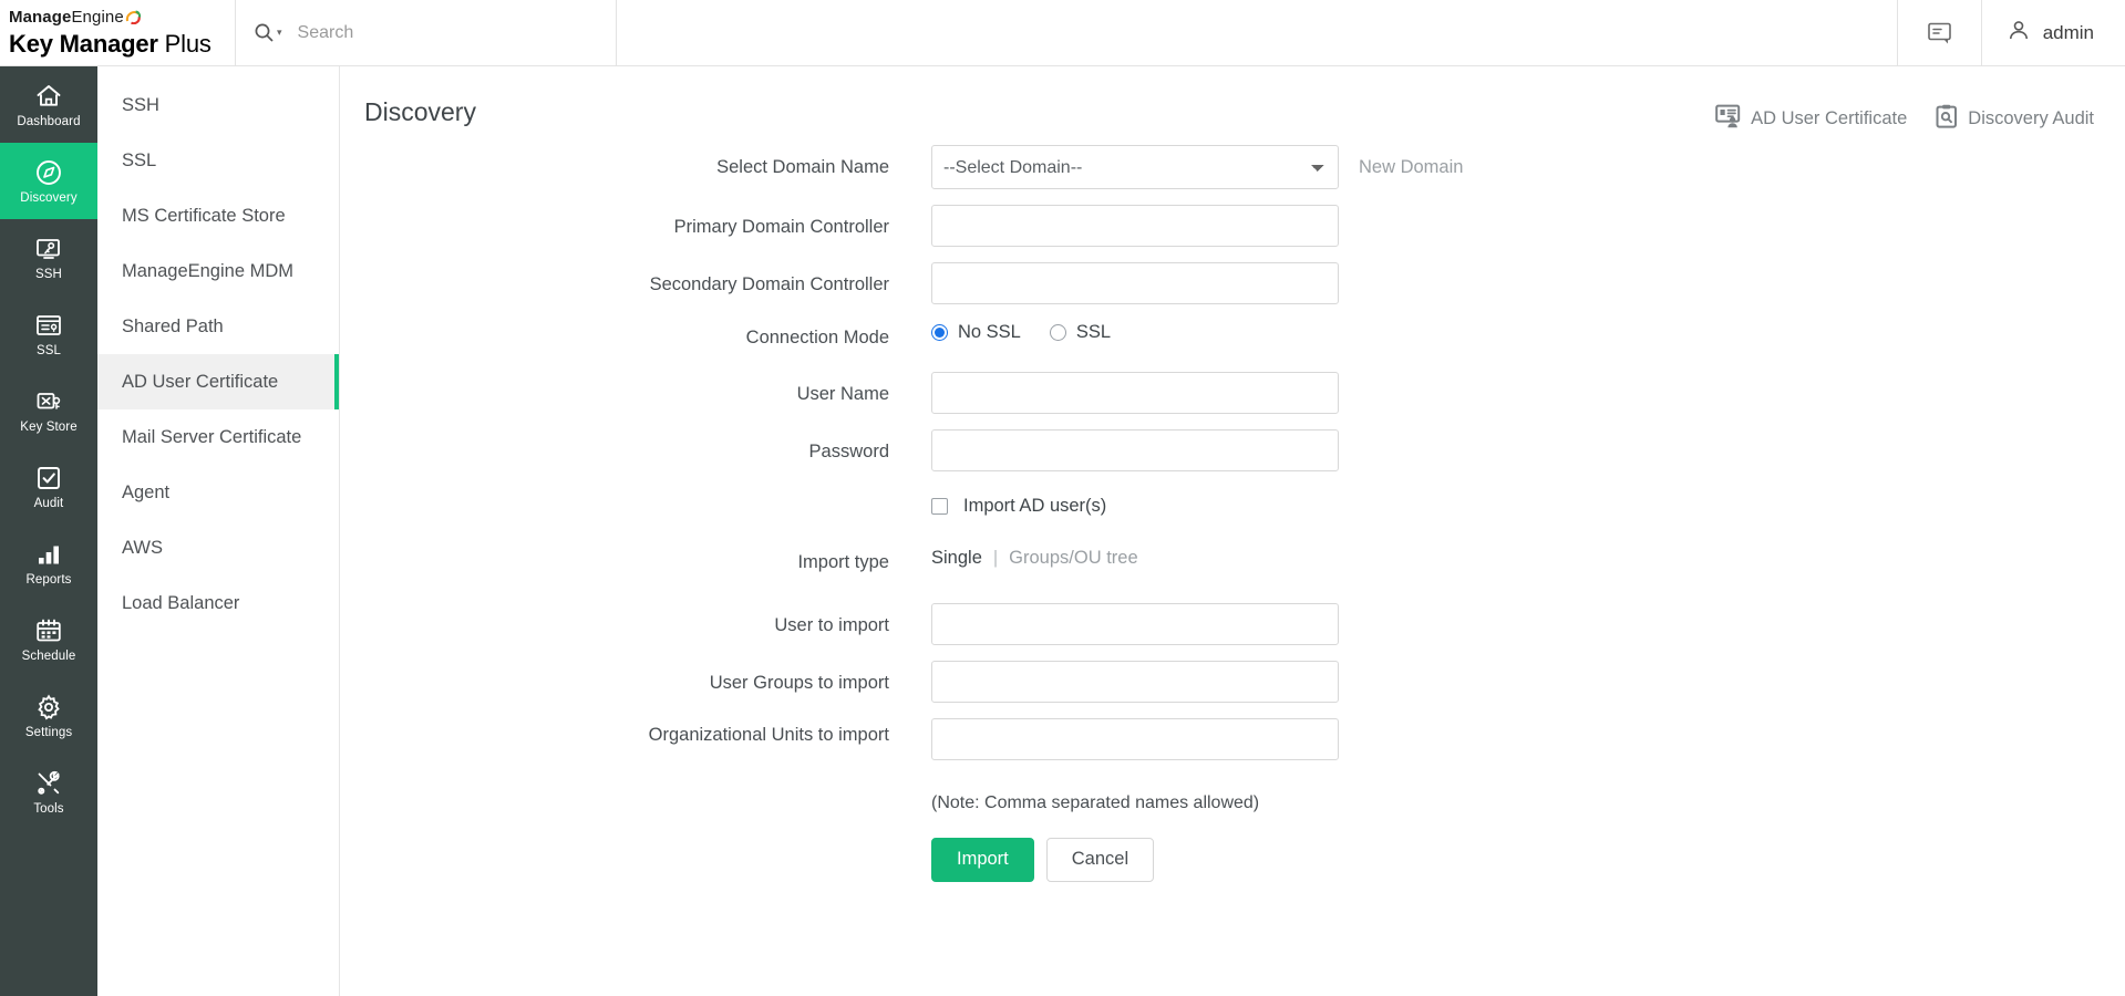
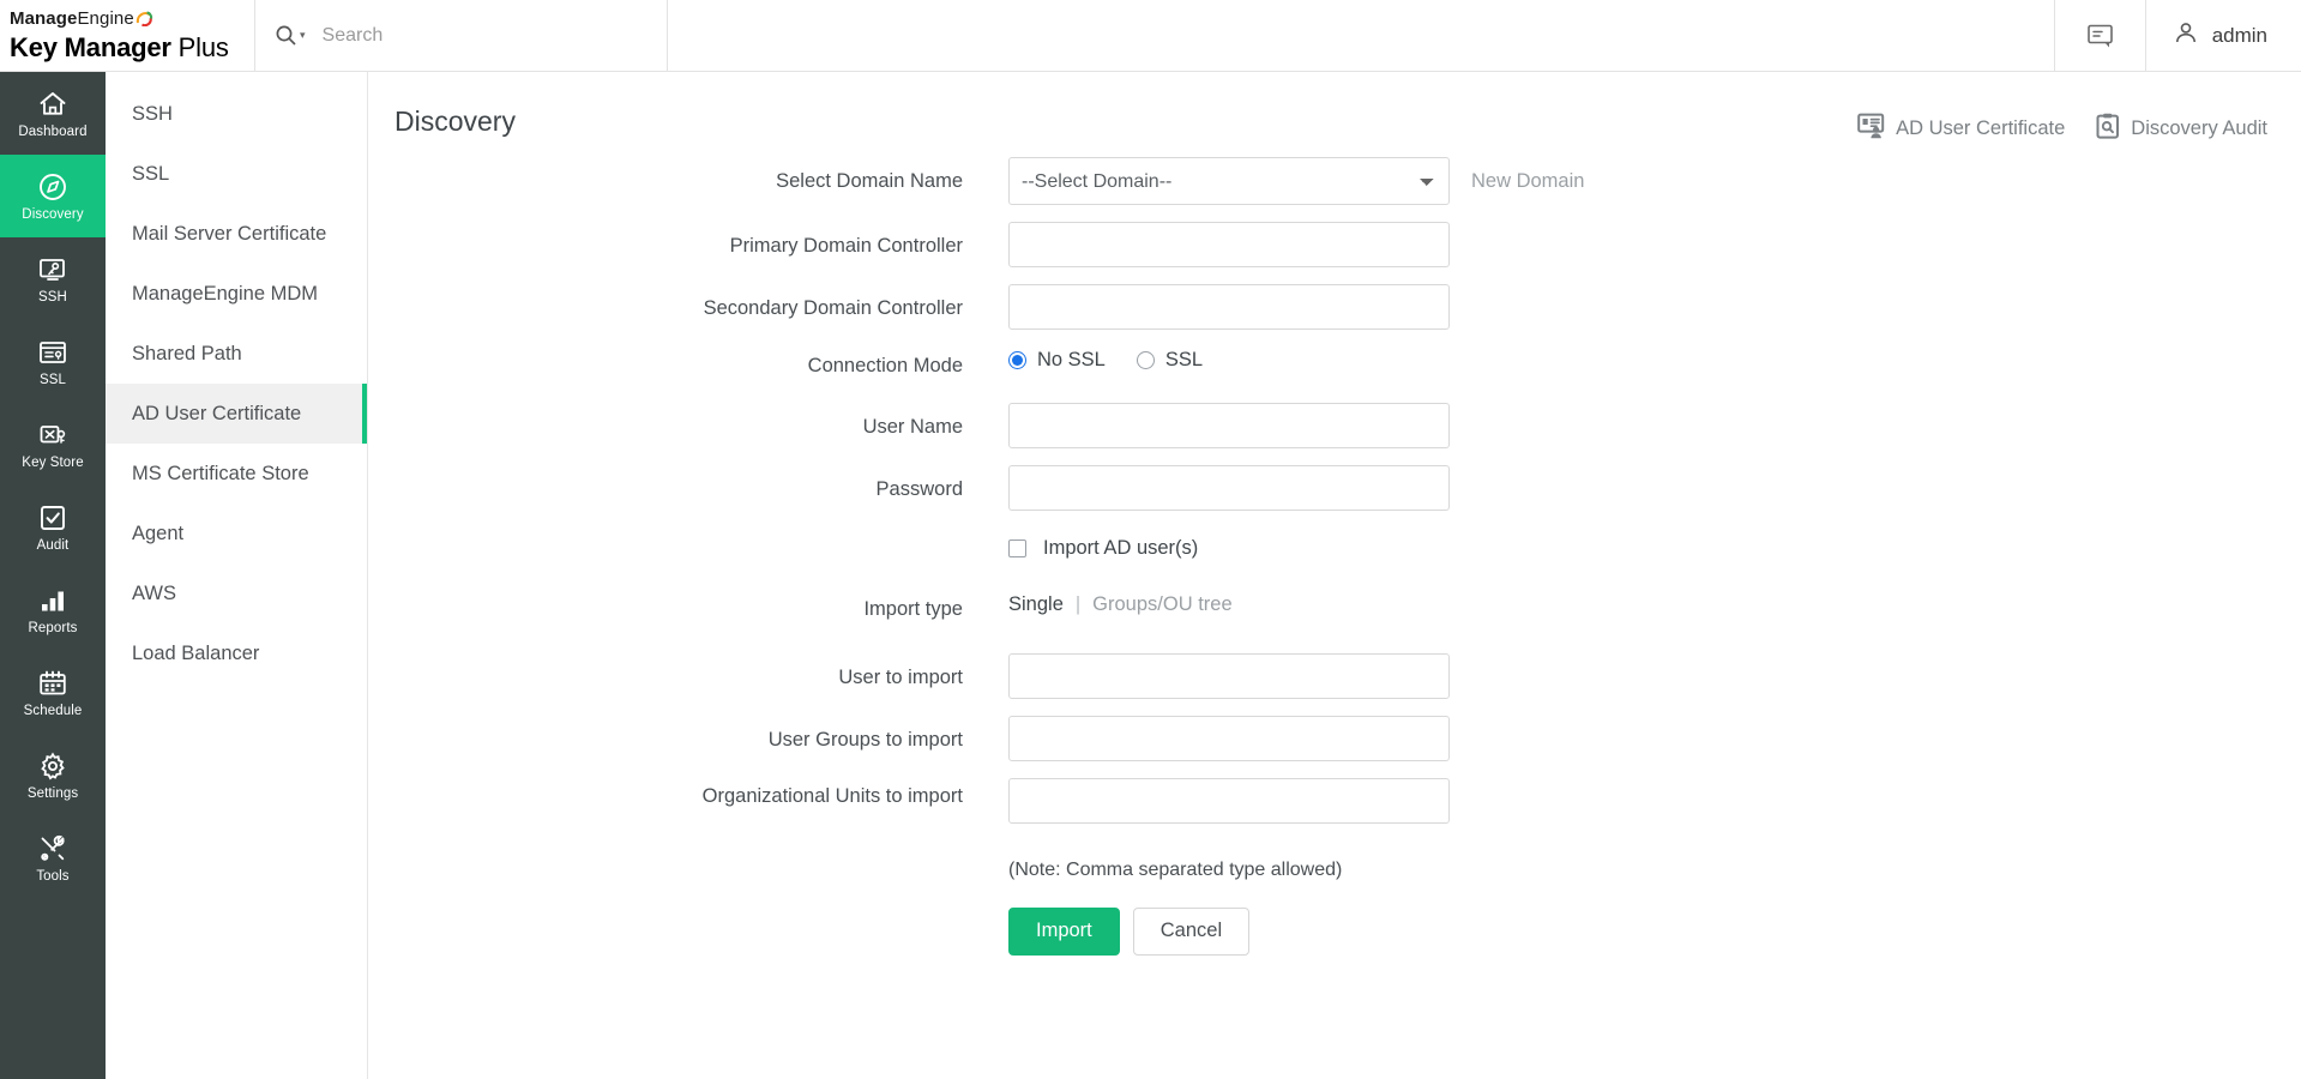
  ManageEngine
  Key Manager Plus
  ▾
  Search
  admin
  Dashboard
  Discovery
  SSH
  SSL
  Key Store
  Audit
  Reports
  Schedule
  Settings
  Tools
  SSH
  SSL
- MS Certificate Store
+ Mail Server Certificate
  ManageEngine MDM
  Shared Path
  AD User Certificate
- Mail Server Certificate
+ MS Certificate Store
  Agent
  AWS
  Load Balancer
  Discovery
  AD User Certificate
  Discovery Audit
  Select Domain Name
  --Select Domain--
  New Domain
  Primary Domain Controller
  Secondary Domain Controller
  Connection Mode
  No SSL
  SSL
  User Name
  Password
  Import AD user(s)
  Import type
  Single
  |
  Groups/OU tree
  User to import
  User Groups to import
  Organizational Units to import
- (Note: Comma separated names allowed)
+ (Note: Comma separated type allowed)
  Import
  Cancel
